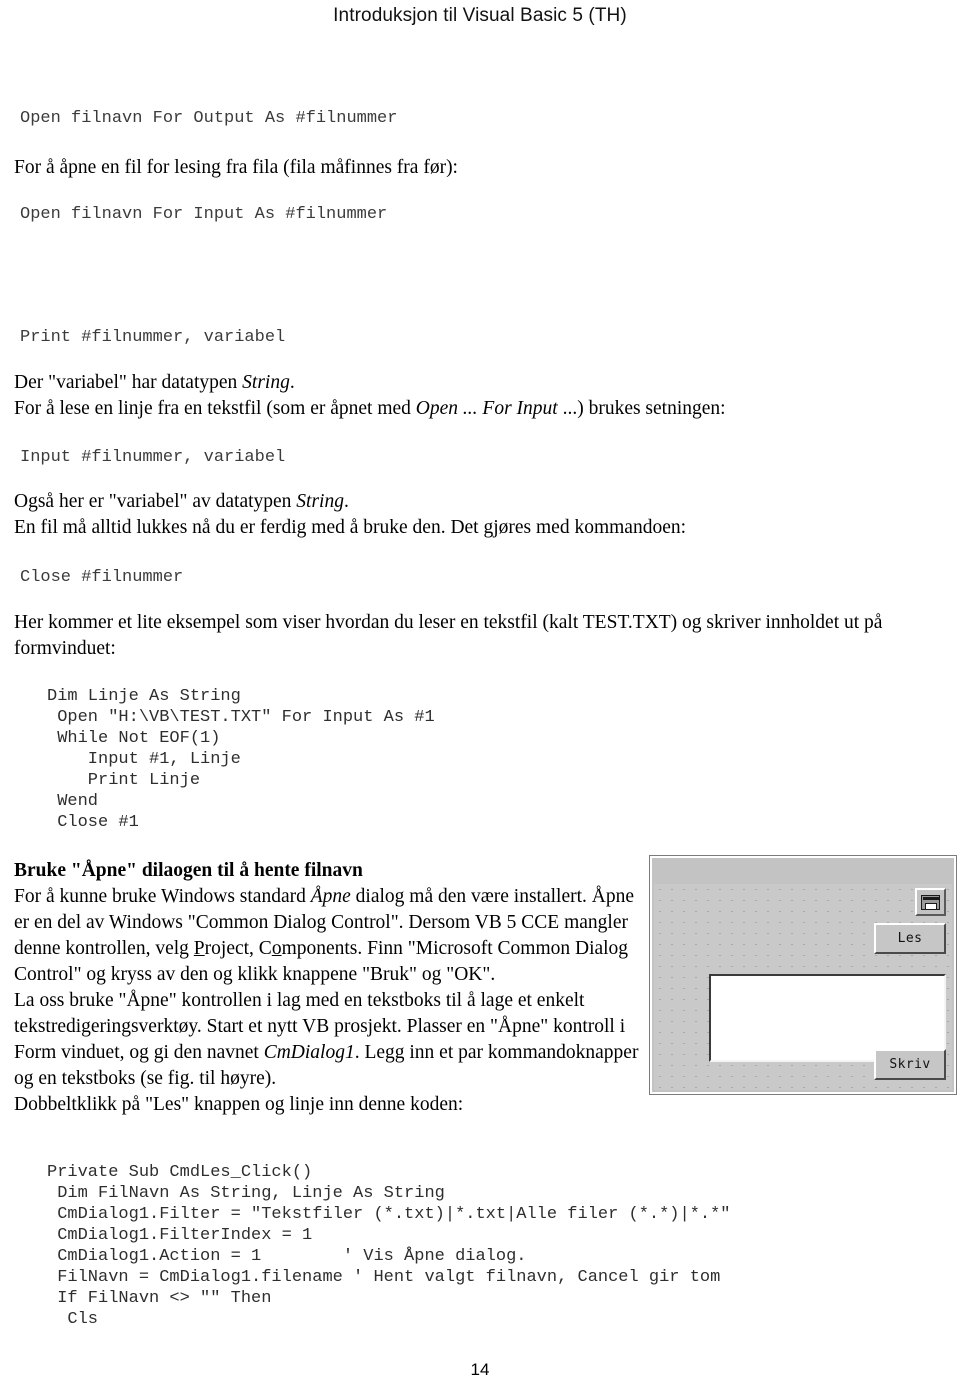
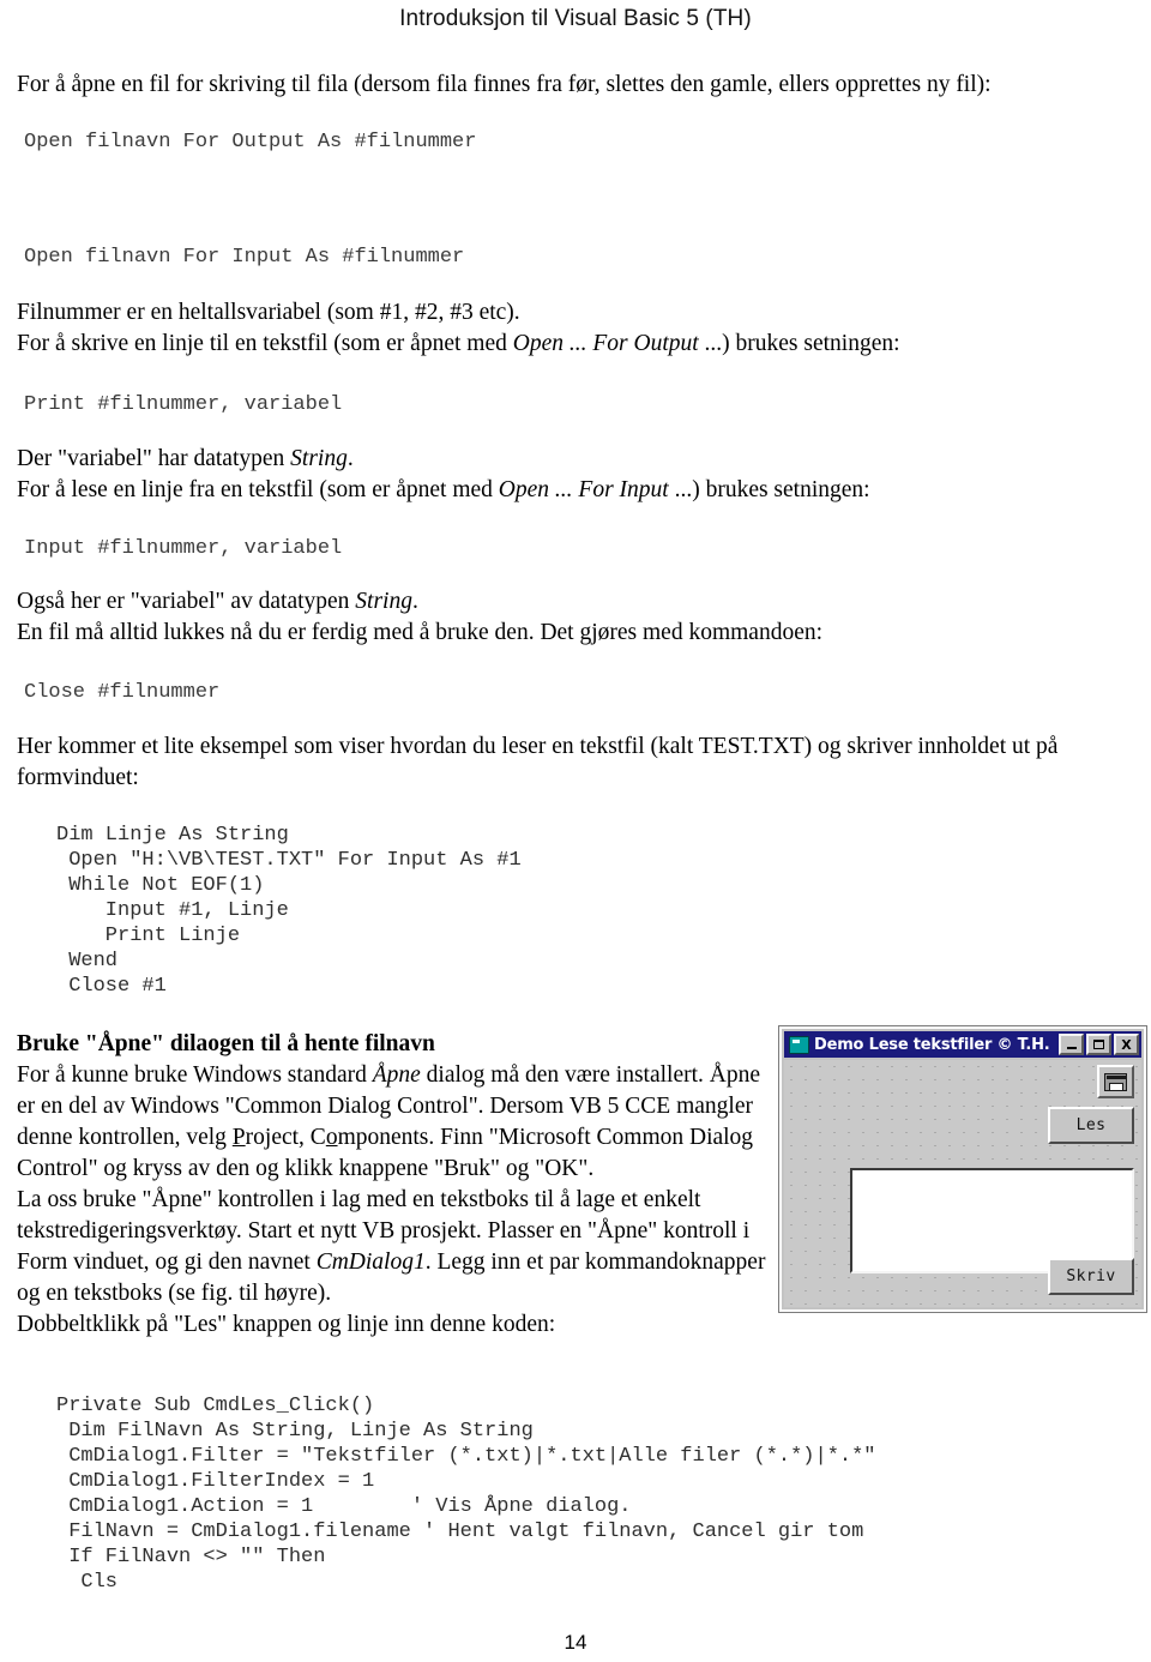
  Introduksjon til Visual Basic 5 (TH)
+ For å åpne en fil for skriving til fila (dersom fila finnes fra før, slettes den gamle, ellers opprettes ny fil):
  Open filnavn For Output As #filnummer
- For å åpne en fil for lesing fra fila (fila måfinnes fra før):
  Open filnavn For Input As #filnummer
+ Filnummer er en heltallsvariabel (som #1, #2, #3 etc).
+ For å skrive en linje til en tekstfil (som er åpnet med Open ... For Output ...) brukes setningen:
  Print #filnummer, variabel
  Der "variabel" har datatypen String.
  For å lese en linje fra en tekstfil (som er åpnet med Open ... For Input ...) brukes setningen:
  Input #filnummer, variabel
  Også her er "variabel" av datatypen String.
  En fil må alltid lukkes nå du er ferdig med å bruke den. Det gjøres med kommandoen:
  Close #filnummer
  Her kommer et lite eksempel som viser hvordan du leser en tekstfil (kalt TEST.TXT) og skriver innholdet ut på formvinduet:
  Dim Linje As String
  Open "H:\VB\TEST.TXT" For Input As #1
  While Not EOF(1)
  Input #1, Linje
  Print Linje
  Wend
  Close #1
  Bruke "Åpne" dilaogen til å hente filnavn
  For å kunne bruke Windows standard Åpne dialog må den være installert. Åpne er en del av Windows "Common Dialog Control". Dersom VB 5 CCE mangler denne kontrollen, velg Project, Components. Finn "Microsoft Common Dialog Control" og kryss av den og klikk knappene "Bruk" og "OK".
  La oss bruke "Åpne" kontrollen i lag med en tekstboks til å lage et enkelt tekstredigeringsverktøy. Start et nytt VB prosjekt. Plasser en "Åpne" kontroll i Form vinduet, og gi den navnet CmDialog1. Legg inn et par kommandoknapper og en tekstboks (se fig. til høyre).
  Dobbeltklikk på "Les" knappen og linje inn denne koden:
+ Demo Lese tekstfiler © T.H.
+ X
  Les
  Skriv
  Private Sub CmdLes_Click()
  Dim FilNavn As String, Linje As String
  CmDialog1.Filter = "Tekstfiler (*.txt)|*.txt|Alle filer (*.*)|*.*"
  CmDialog1.FilterIndex = 1
  CmDialog1.Action = 1 ' Vis Åpne dialog.
  FilNavn = CmDialog1.filename ' Hent valgt filnavn, Cancel gir tom
  If FilNavn <> "" Then
  Cls
  14
